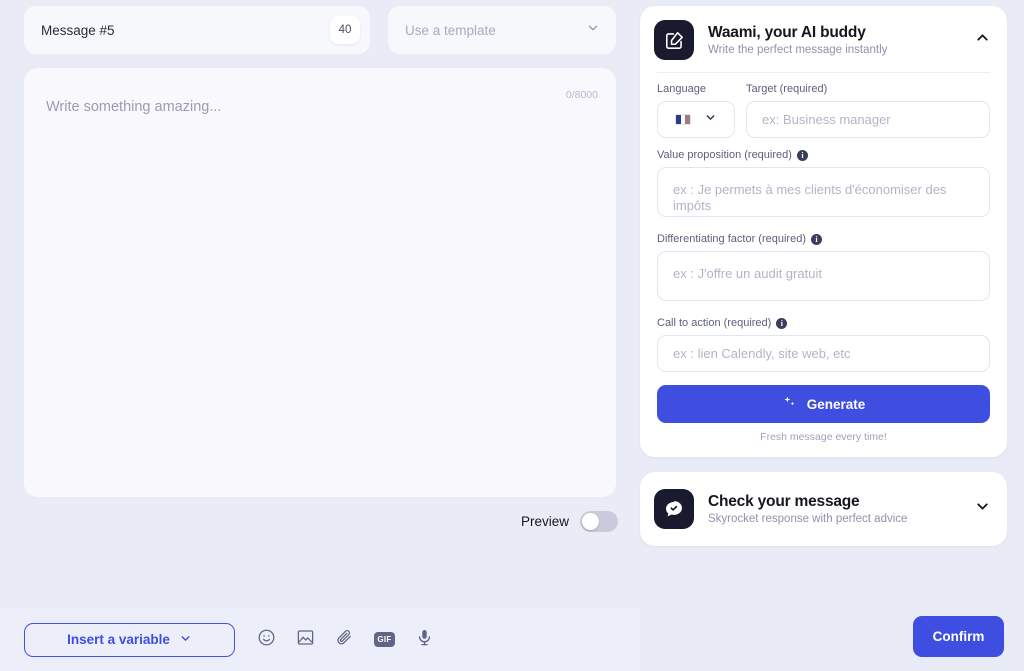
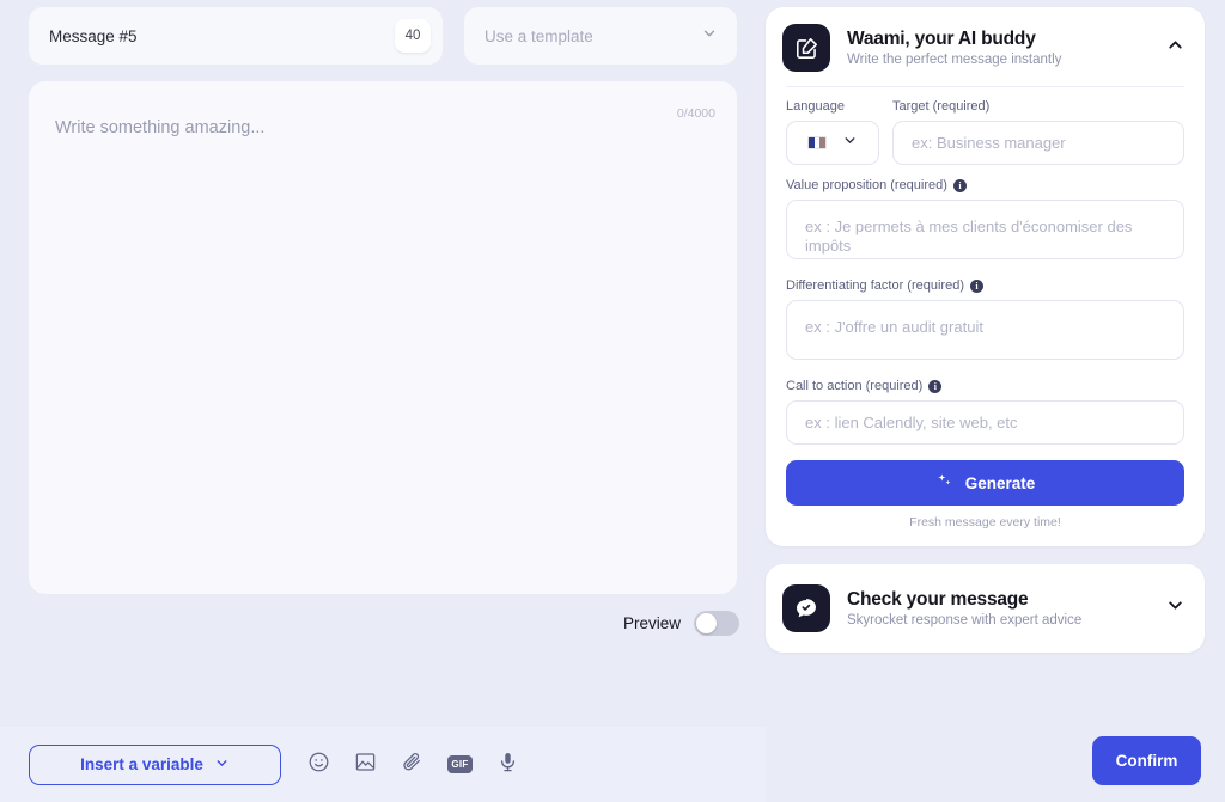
  Message #5
  40
  Use a template
- 0/8000
+ 0/4000
  Write something amazing...
  Preview
  Insert a variable
  GIF
  Waami, your AI buddy
  Write the perfect message instantly
  Language
  Target (required)
  ex: Business manager
  Value proposition (required)
  i
  Differentiating factor (required)
  i
  ex : J'offre un audit gratuit
  Call to action (required)
  i
  ex : lien Calendly, site web, etc
  Generate
  Fresh message every time!
  Check your message
- Skyrocket response with perfect advice
+ Skyrocket response with expert advice
  Confirm
